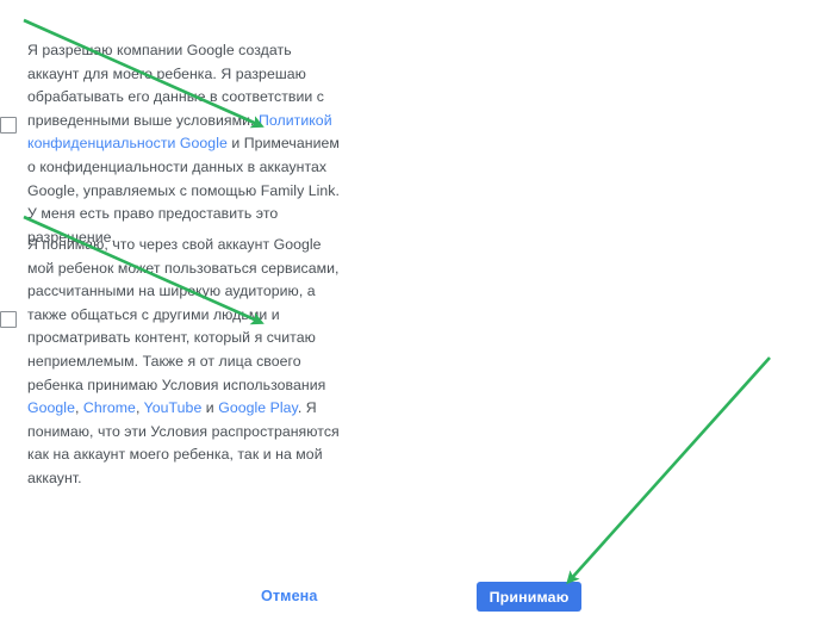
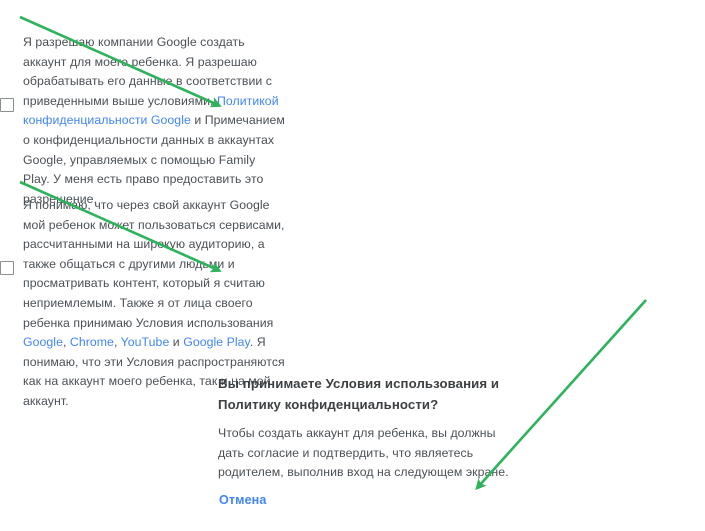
- Я разреаю компании Google создать аккаунт для моео ребенка. Я разрешаю обрабатывать его данные в соответствии с приведенными выше условиям, Политикой конфиденциальности Google и Примечанием о конфиденциальности данных в аккаунтах Google, управляемых с помощью Family Link. У меня есть право предоставить это разрешение.
+ Я разреаю компании Google создать аккаунт для моео ребенка. Я разрешаю обрабатывать его данные в соответствии с приведенными выше условиям, Политикой конфиденциальности Google и Примечанием о конфиденциальности данных в аккаунтах Google, управляемых с помощью Family Play. У меня есть право предоставить это разрешение.
  Я понимю, что через свой аккаунт Google мой ребенок моет пользоваться сервисами, рассчитанными на ширкую аудиторию, а также общаться с другими людми и просматривать контент, который я считаю неприемлемым. Также я от лица своего ребенка принимаю Условия использования Google, Chrome, YouTube и Google Play. Я понимаю, что эти Условия распространяются как на аккаунт моего ребенка, так и на мой аккаунт.
+ Вы принимаете Условия использования и Политику конфиденциальности?
+ Чтобы создать аккаунт для ребенка, вы должны дать согласие и подтвердить, что являетесь родителем, выполнив вход на следующем экране.
  Отмена
- Принимаю
